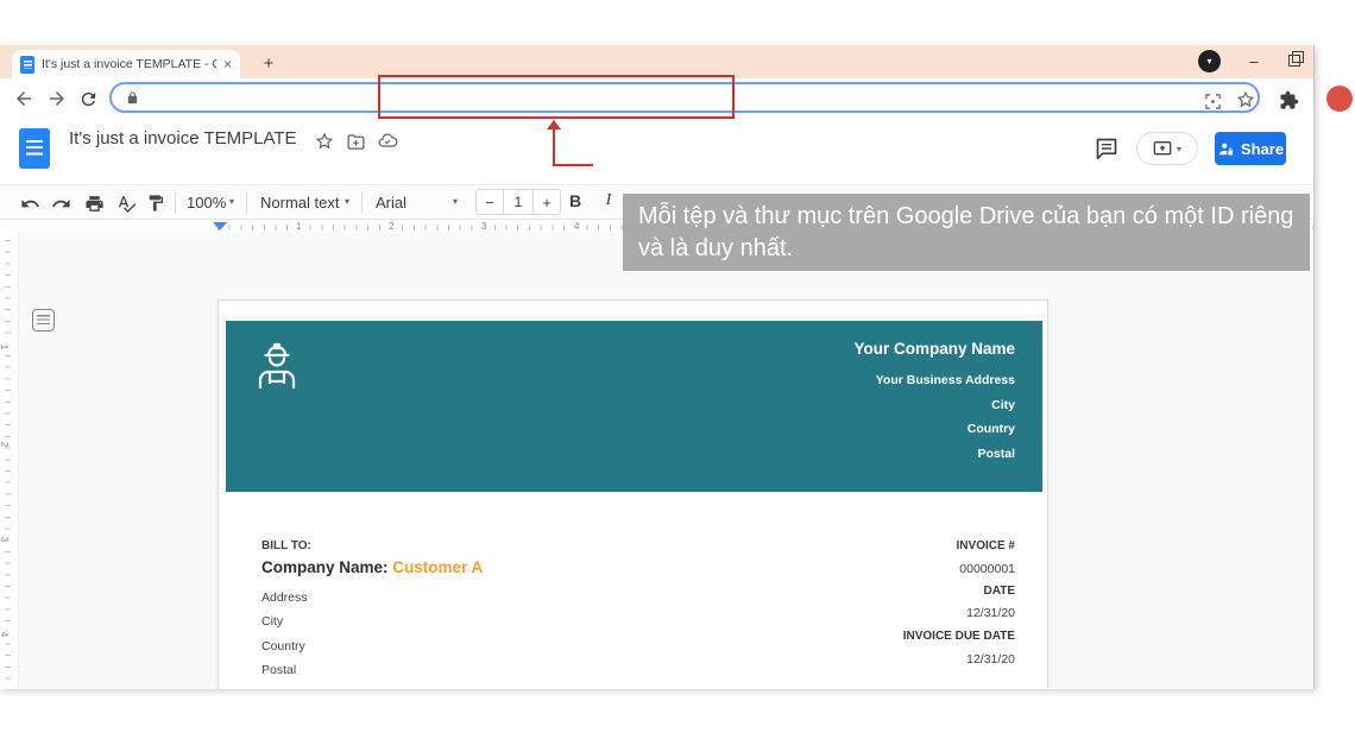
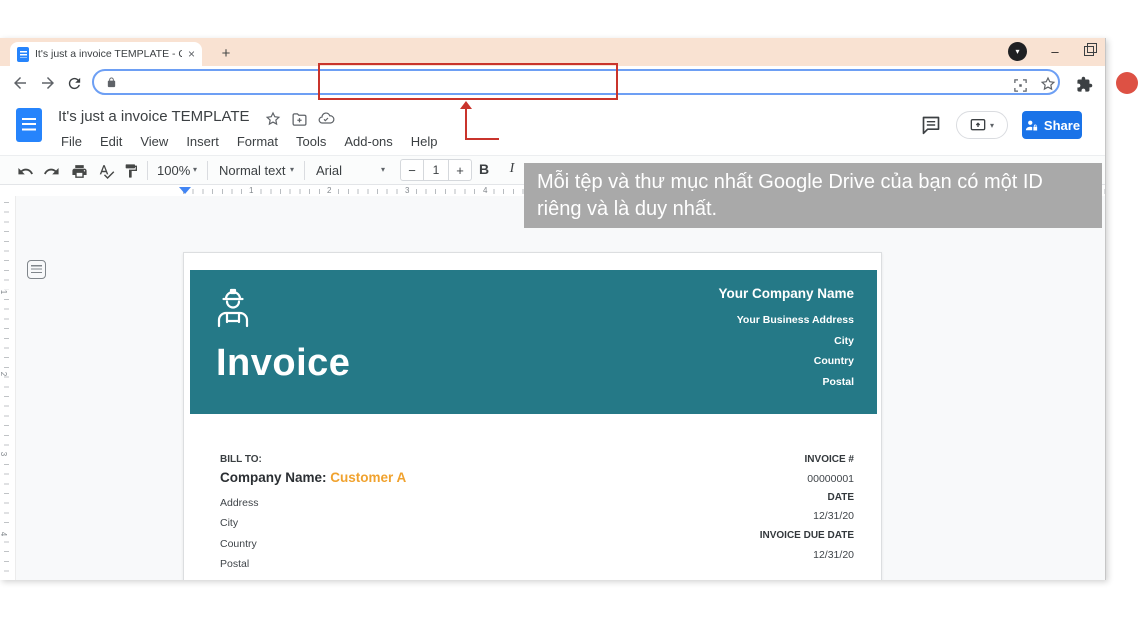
  It's just a invoice TEMPLATE -
  ×
  +
  ▾
  –
  It's just a invoice TEMPLATE
+ File
+ Edit
+ View
+ Insert
+ Format
+ Tools
+ Add-ons
+ Help
  ▾
  Share
  100%
  ▾
  Normal text
  ▾
  Arial
  ▾
  −
  1
  +
  B
  I
  1
  2
  3
  4
+ Invoice
  Your Company Name
  Your Business Address
  City
  Country
  Postal
  BILL TO:
  Company Name: Customer A
  Address
  City
  Country
  Postal
  INVOICE #
  00000001
  DATE
  12/31/20
  INVOICE DUE DATE
  12/31/20
- Mỗi tệp và thư mục trên Google Drive của bạn có một ID riêng và là duy nhất.
+ Mỗi tệp và thư mục nhất Google Drive của bạn có một ID riêng và là duy nhất.
